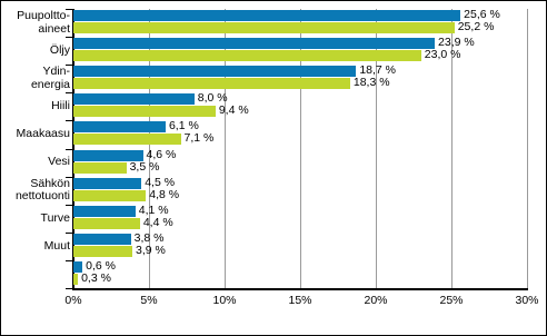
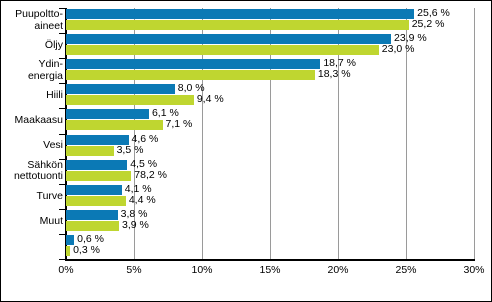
  Puupoltto-
  aineet
  Öljy
  Ydin-
  energia
  Hiili
  Maakaasu
  Vesi
  Sähkön
  nettotuonti
  Turve
  Muut
  25,6 %
  25,2 %
  23,9 %
  23,0 %
  18,7 %
  18,3 %
  8,0 %
  9,4 %
  6,1 %
  7,1 %
  4,6 %
  3,5 %
  4,5 %
- 4,8 %
+ 78,2 %
  4,1 %
  4,4 %
  3,8 %
  3,9 %
  0,6 %
  0,3 %
  0%
  5%
  10%
  15%
  20%
  25%
  30%
